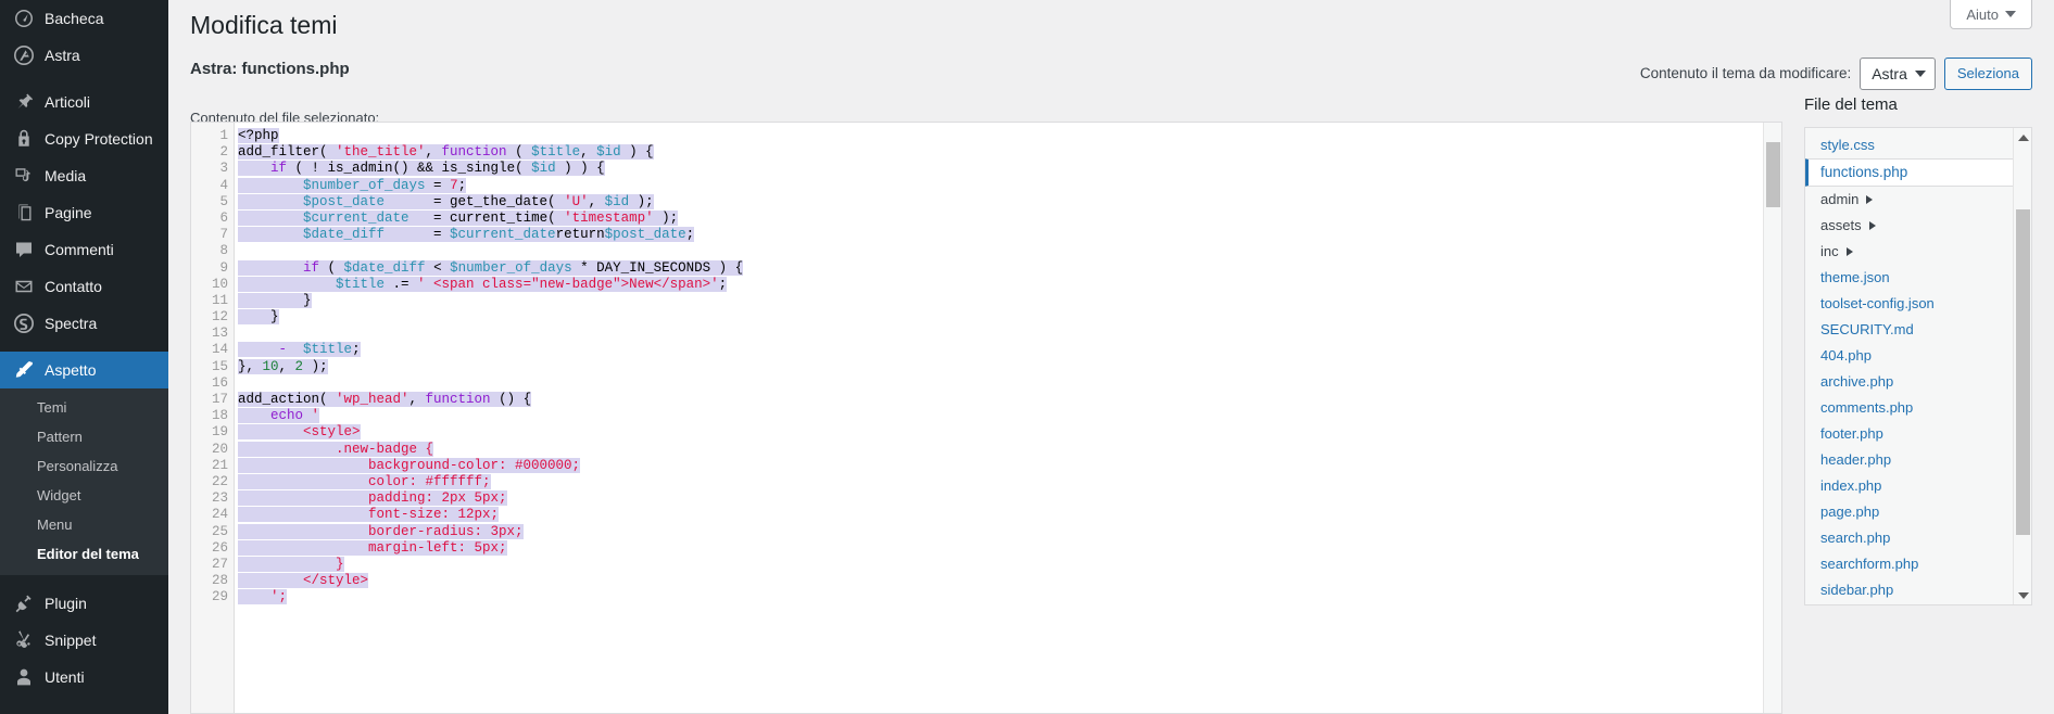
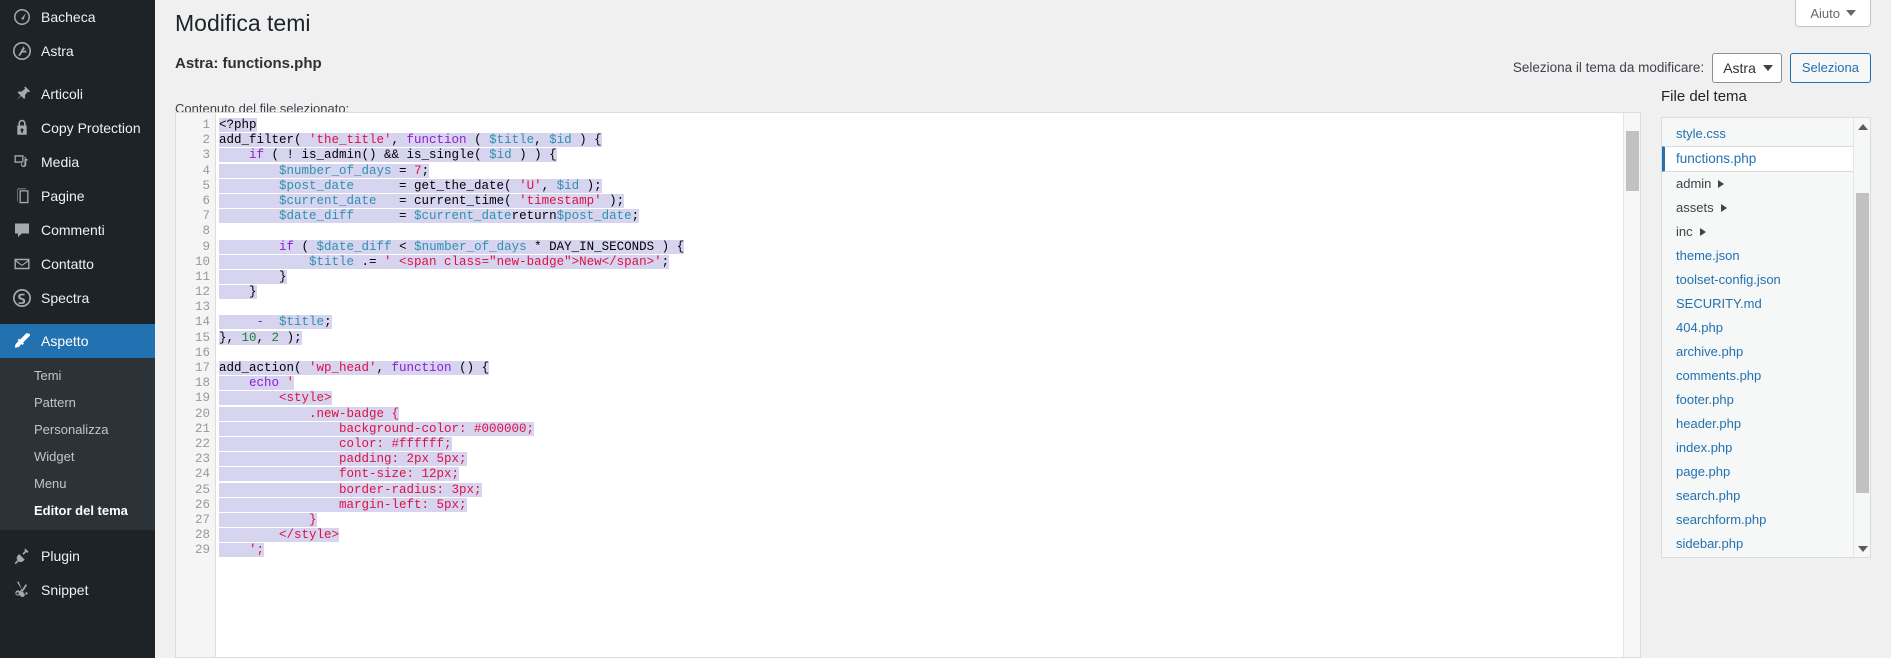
  Bacheca
  Astra
  Articoli
  Copy Protection
  Media
  Pagine
  Commenti
  Contatto
  Spectra
  Aspetto
  Temi
  Pattern
  Personalizza
  Widget
  Menu
  Editor del tema
  Plugin
  Snippet
- Utenti
  Aiuto
  Modifica temi
  Astra: functions.php
- Contenuto il tema da modificare:
+ Seleziona il tema da modificare:
  Astra
  Seleziona
  Contenuto del file selezionato:
  1
  2
  3
  4
  5
  6
  7
  8
  9
  10
  11
  12
  13
  14
  15
  16
  17
  18
  19
  20
  21
  22
  23
  24
  25
  26
  27
  28
  29
  <?php
  add_filter( 'the_title', function ( $title, $id ) {
  if ( ! is_admin() && is_single( $id ) ) {
  $number_of_days = 7;
  $post_date = get_the_date( 'U', $id );
  $current_date = current_time( 'timestamp' );
  $date_diff = $current_datereturn$post_date;
  if ( $date_diff < $number_of_days * DAY_IN_SECONDS ) {
  $title .= ' <span class="new-badge">New</span>';
  }
  }
  - $title;
  }, 10, 2 );
  add_action( 'wp_head', function () {
  echo '
  <style>
  .new-badge {
  background-color: #000000;
  color: #ffffff;
  padding: 2px 5px;
  font-size: 12px;
  border-radius: 3px;
  margin-left: 5px;
  }
  </style>
  ';
  File del tema
  style.css
  functions.php
  admin
  assets
  inc
  theme.json
  toolset-config.json
  SECURITY.md
  404.php
  archive.php
  comments.php
  footer.php
  header.php
  index.php
  page.php
  search.php
  searchform.php
  sidebar.php
